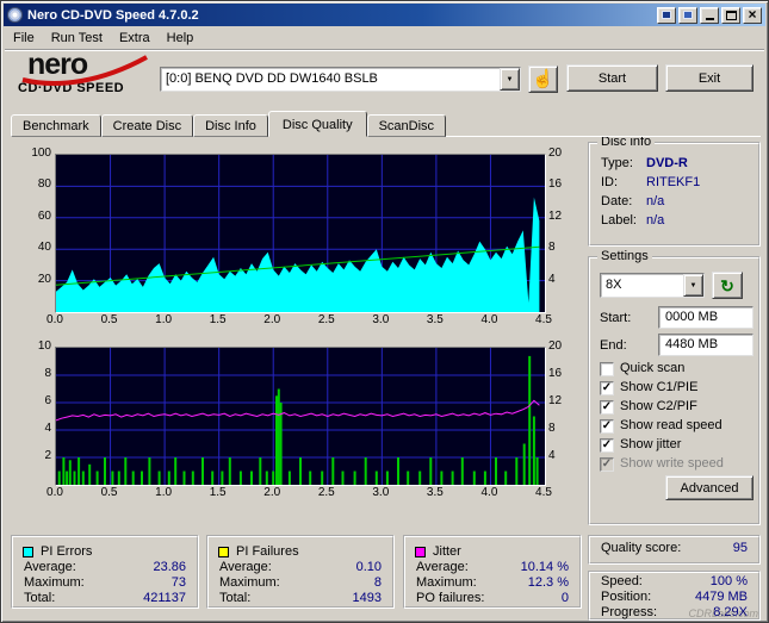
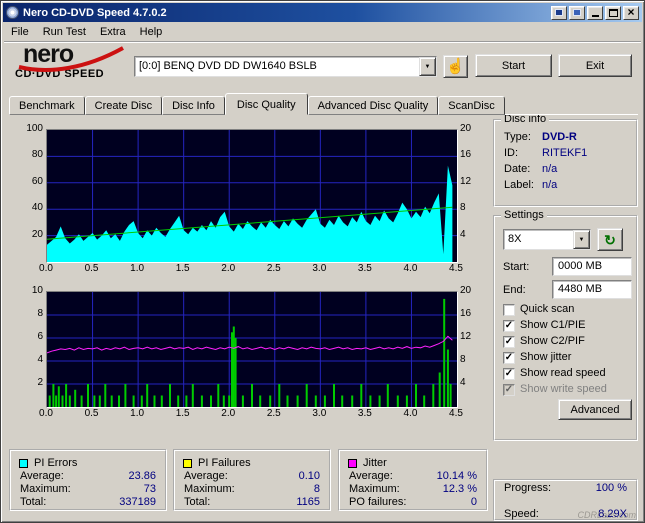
  Nero CD-DVD Speed 4.7.0.2
  ×
  File
  Run Test
  Extra
  Help
  nero
  CD·DVD SPEED
  [0:0] BENQ DVD DD DW1640 BSLB
  ☝
  Start
  Exit
  Benchmark
  Create Disc
  Disc Info
  Disc Quality
+ Advanced Disc Quality
  ScanDisc
  100
  80
  60
  40
  20
  20
  16
  12
  8
  4
  0.0
  0.5
  1.0
  1.5
  2.0
  2.5
  3.0
  3.5
  4.0
  4.5
  10
  8
  6
  4
  2
  20
  16
  12
  8
  4
  0.0
  0.5
  1.0
  1.5
  2.0
  2.5
  3.0
  3.5
  4.0
  4.5
  PI Errors
  Average:
  23.86
  Maximum:
  73
  Total:
- 421137
+ 337189
  PI Failures
  Average:
  0.10
  Maximum:
  8
  Total:
- 1493
+ 1165
  Jitter
  Average:
  10.14 %
  Maximum:
  12.3 %
  PO failures:
  0
  Disc info
  Type:
  DVD-R
  ID:
  RITEKF1
  Date:
  n/a
  Label:
  n/a
  Settings
  8X
  ↻
  Start:
  0000 MB
  End:
  4480 MB
  Quick scan
  ✓
  Show C1/PIE
  ✓
  Show C2/PIF
  ✓
- Show read speed
+ Show jitter
  ✓
- Show jitter
+ Show read speed
  ✓
  Show write speed
  Advanced
- Quality score:
- 95
- Speed:
+ Progress:
  100 %
- Position:
- 4479 MB
- Progress:
+ Speed:
  8.29X
  CDRLabs.com
